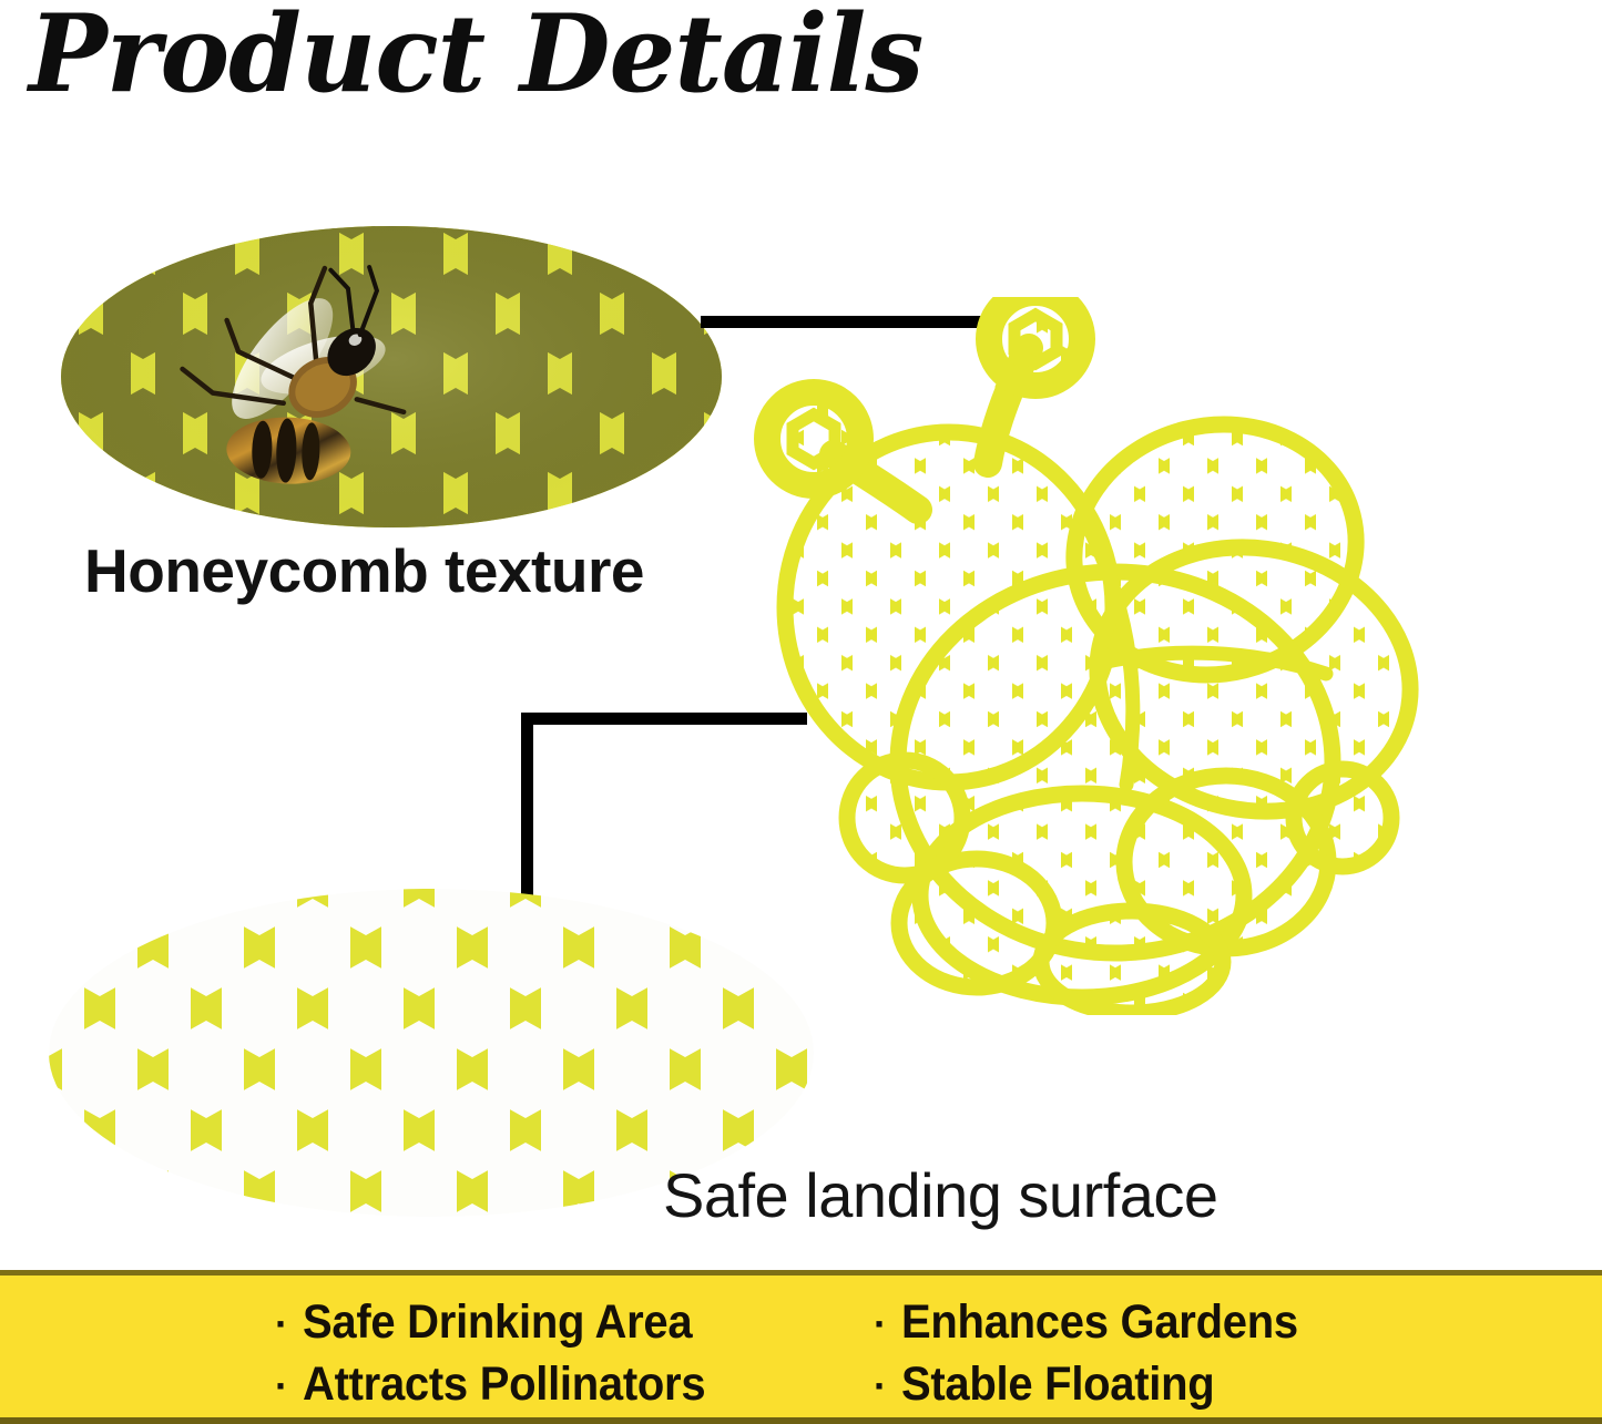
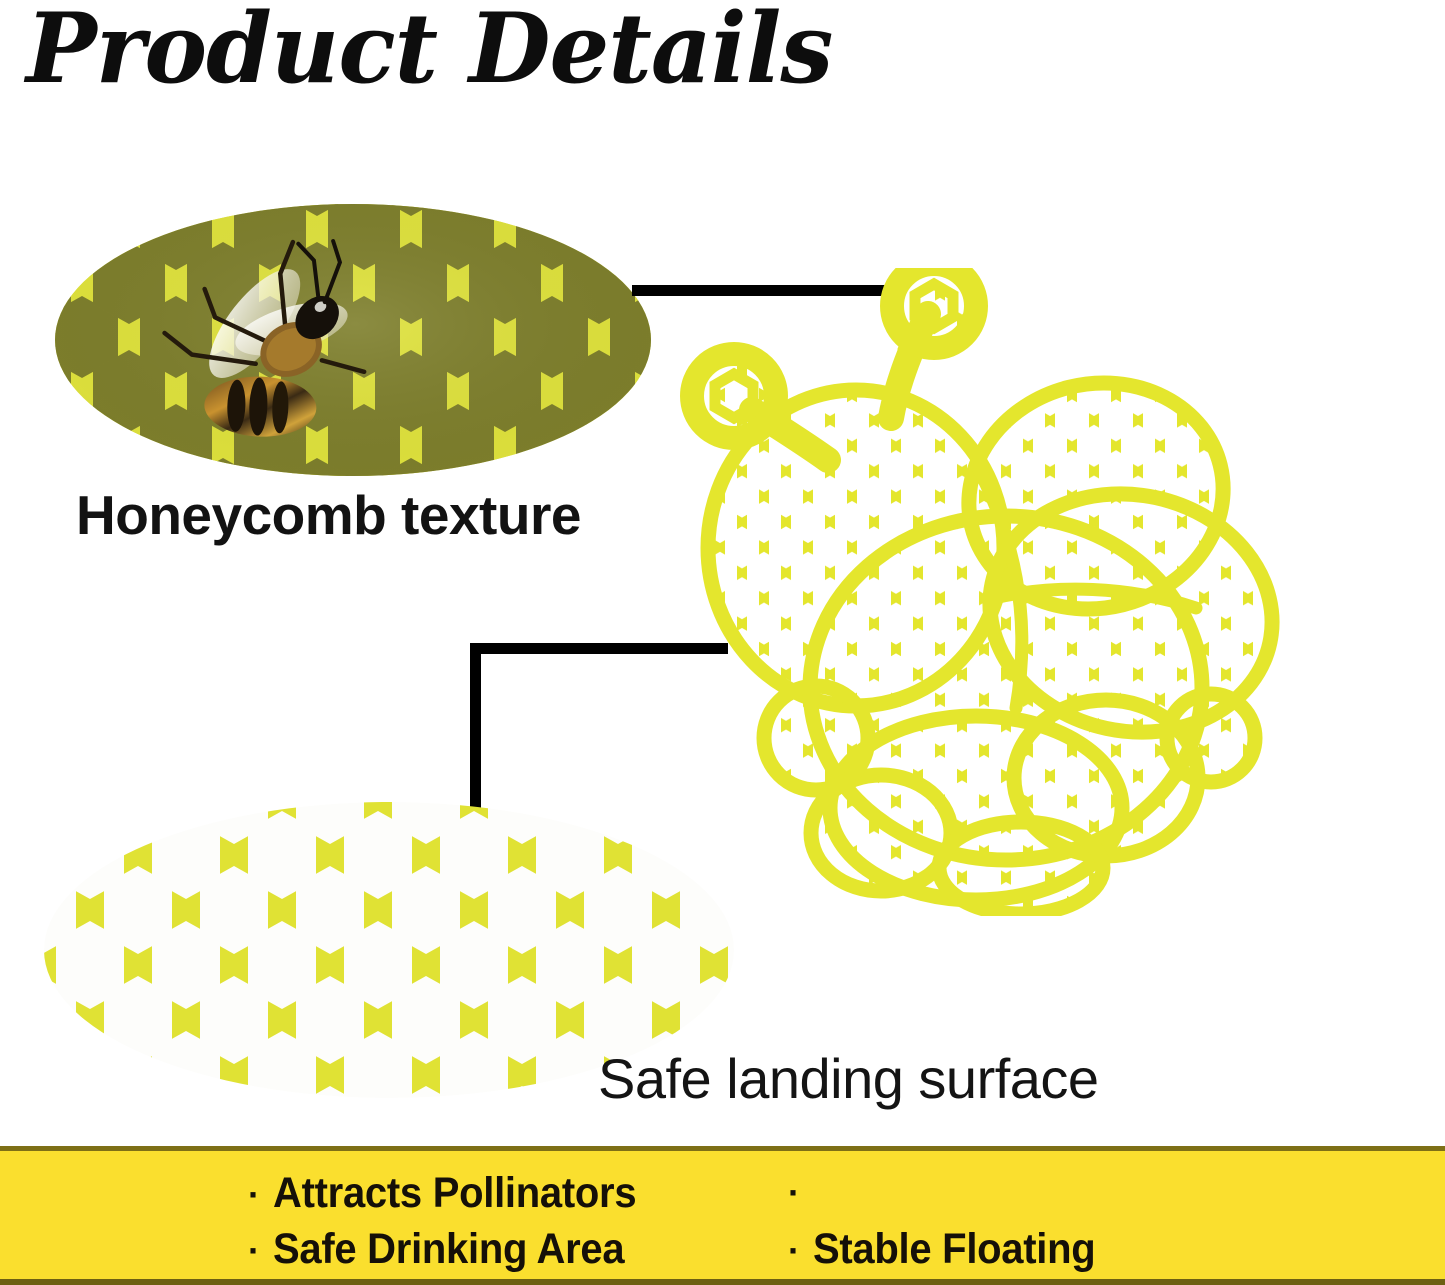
  Product Details
  Honeycomb texture
  Safe landing surface
  ·
- Safe Drinking Area
+ Attracts Pollinators
  ·
- Enhances Gardens
  ·
- Attracts Pollinators
+ Safe Drinking Area
  ·
  Stable Floating
